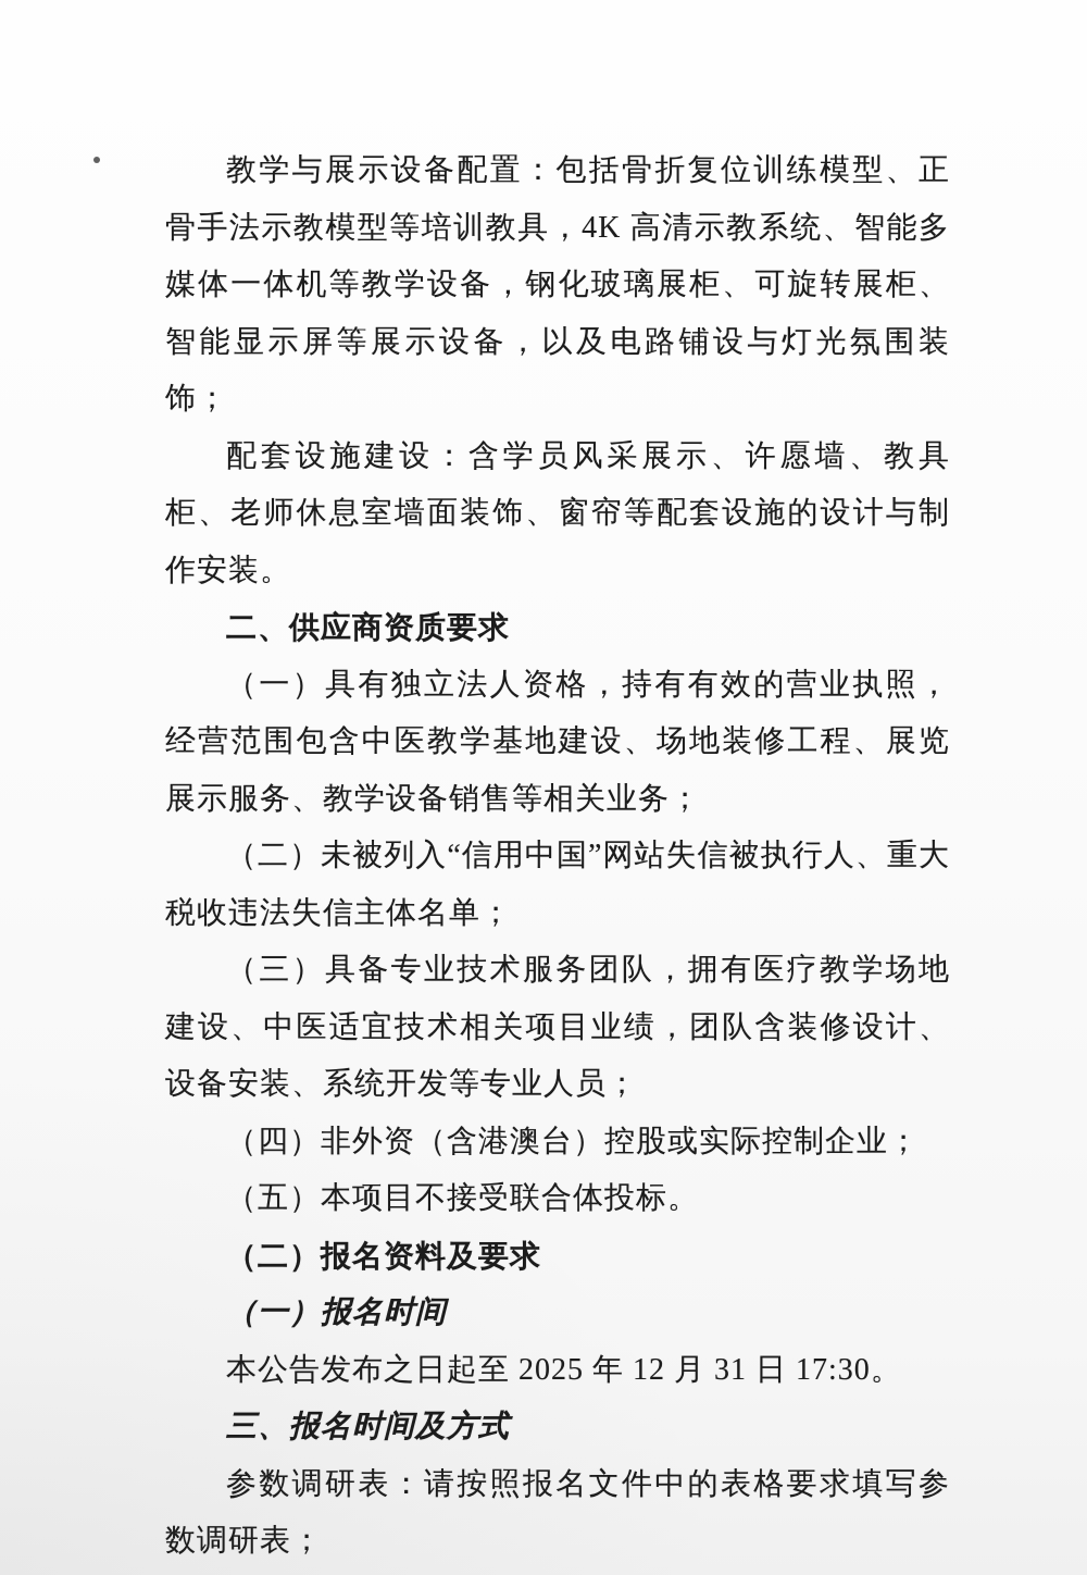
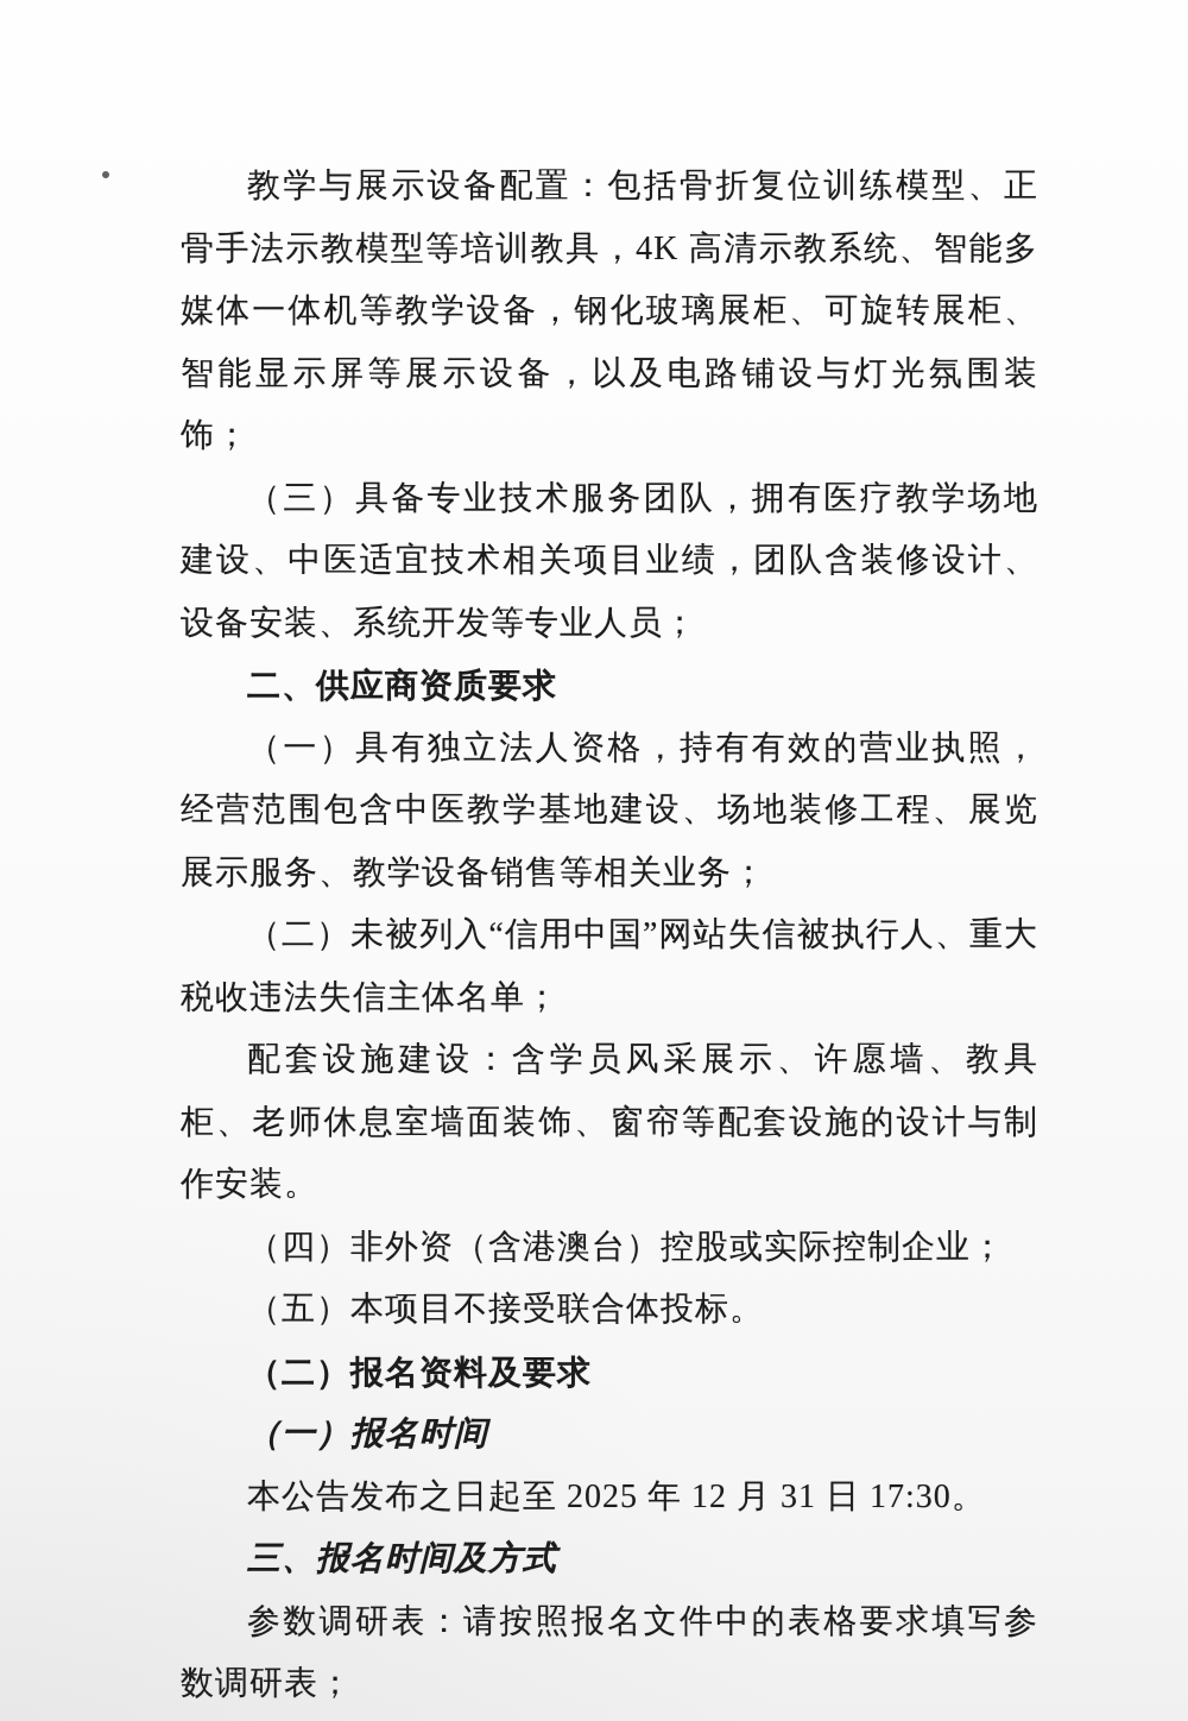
  教学与展示设备配置：包括骨折复位训练模型、正骨手法示教模型等培训教具，4K 高清示教系统、智能多媒体一体机等教学设备，钢化玻璃展柜、可旋转展柜、智能显示屏等展示设备，以及电路铺设与灯光氛围装饰；
- 配套设施建设：含学员风采展示、许愿墙、教具柜、老师休息室墙面装饰、窗帘等配套设施的设计与制作安装。
+ （三）具备专业技术服务团队，拥有医疗教学场地建设、中医适宜技术相关项目业绩，团队含装修设计、设备安装、系统开发等专业人员；
  二、供应商资质要求
  （一）具有独立法人资格，持有有效的营业执照，经营范围包含中医教学基地建设、场地装修工程、展览展示服务、教学设备销售等相关业务；
  （二）未被列入“信用中国”网站失信被执行人、重大税收违法失信主体名单；
- （三）具备专业技术服务团队，拥有医疗教学场地建设、中医适宜技术相关项目业绩，团队含装修设计、设备安装、系统开发等专业人员；
+ 配套设施建设：含学员风采展示、许愿墙、教具柜、老师休息室墙面装饰、窗帘等配套设施的设计与制作安装。
  （四）非外资（含港澳台）控股或实际控制企业；
  （五）本项目不接受联合体投标。
  （二）报名资料及要求
  （一）报名时间
  本公告发布之日起至 2025 年 12 月 31 日 17:30。
  三、报名时间及方式
  参数调研表：请按照报名文件中的表格要求填写参数调研表；
